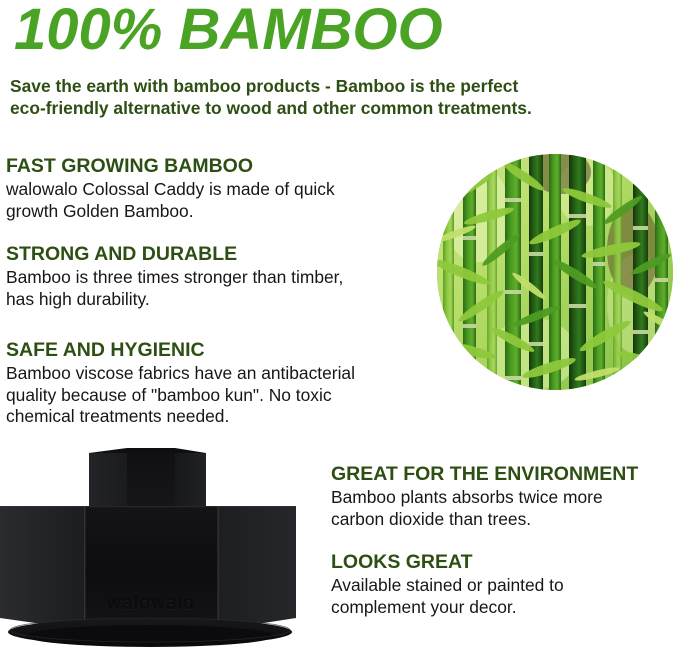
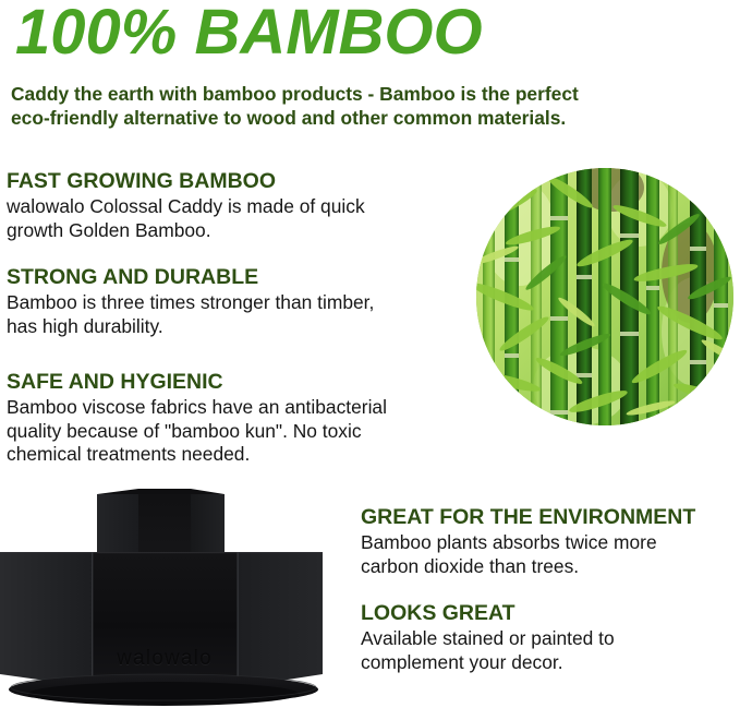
  100% BAMBOO
- Save the earth with bamboo products - Bamboo is the perfect
+ Caddy the earth with bamboo products - Bamboo is the perfect
- eco-friendly alternative to wood and other common treatments.
+ eco-friendly alternative to wood and other common materials.
  FAST GROWING BAMBOO
  walowalo Colossal Caddy is made of quick
  growth Golden Bamboo.
  STRONG AND DURABLE
  Bamboo is three times stronger than timber,
  has high durability.
  SAFE AND HYGIENIC
  Bamboo viscose fabrics have an antibacterial
  quality because of "bamboo kun". No toxic
  chemical treatments needed.
  GREAT FOR THE ENVIRONMENT
  Bamboo plants absorbs twice more
  carbon dioxide than trees.
  LOOKS GREAT
  Available stained or painted to
  complement your decor.
